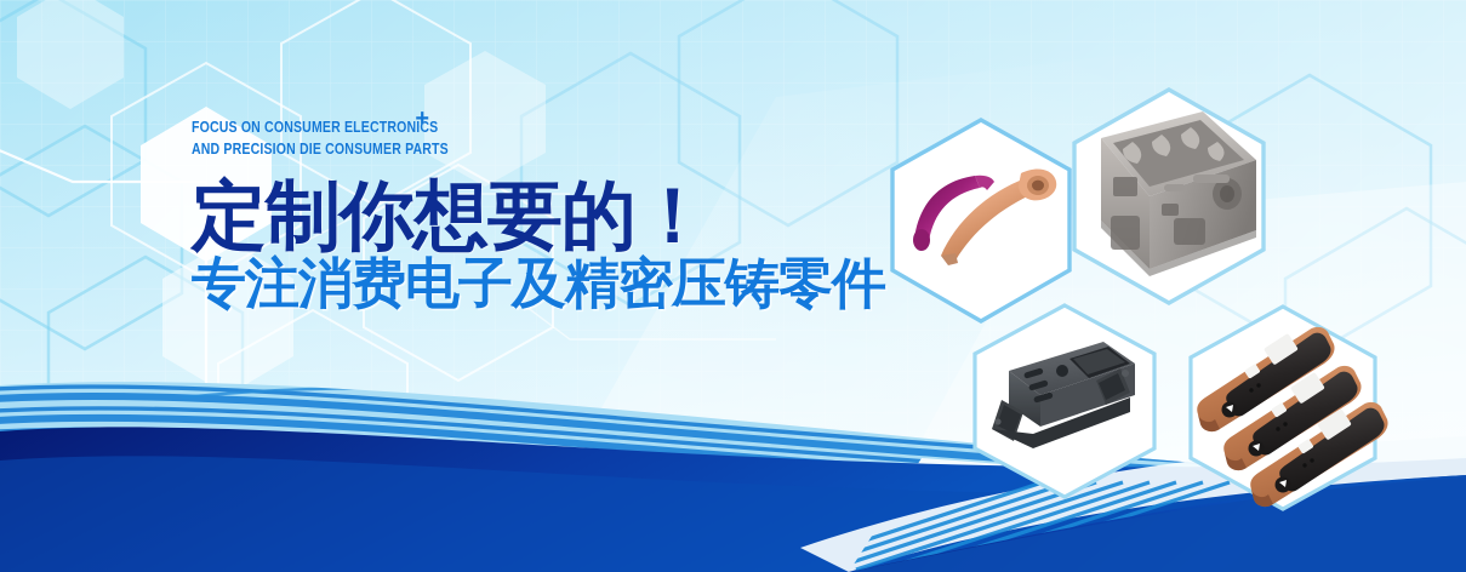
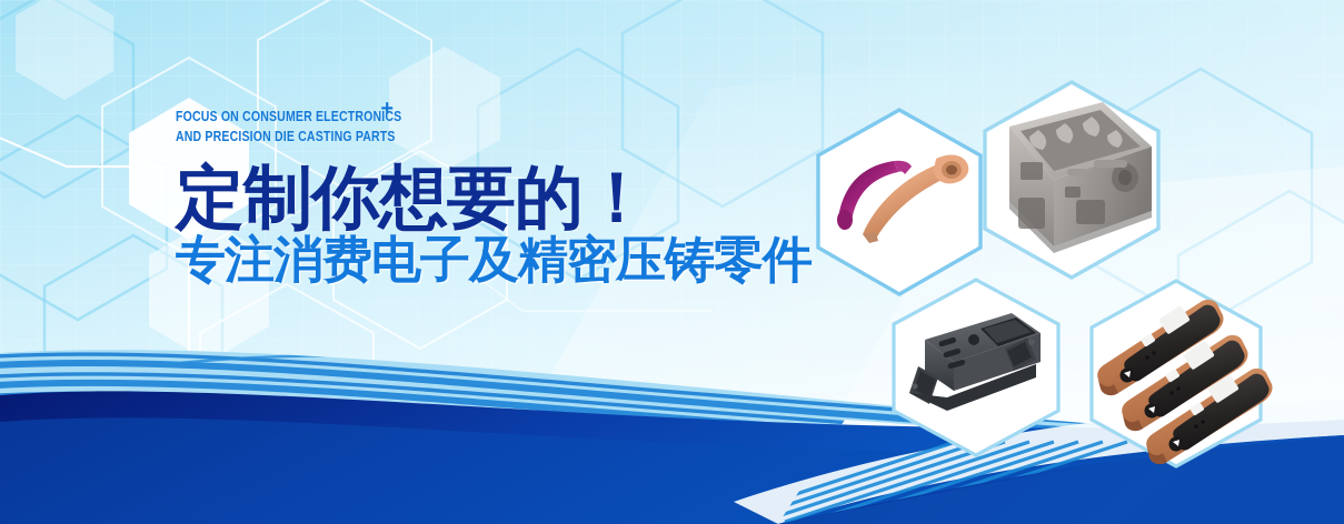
  FOCUS ON CONSUMER ELECTRONICS
- AND PRECISION DIE CONSUMER PARTS
+ AND PRECISION DIE CASTING PARTS
  +
  定制你想要的！
  专注消费电子及精密压铸零件
